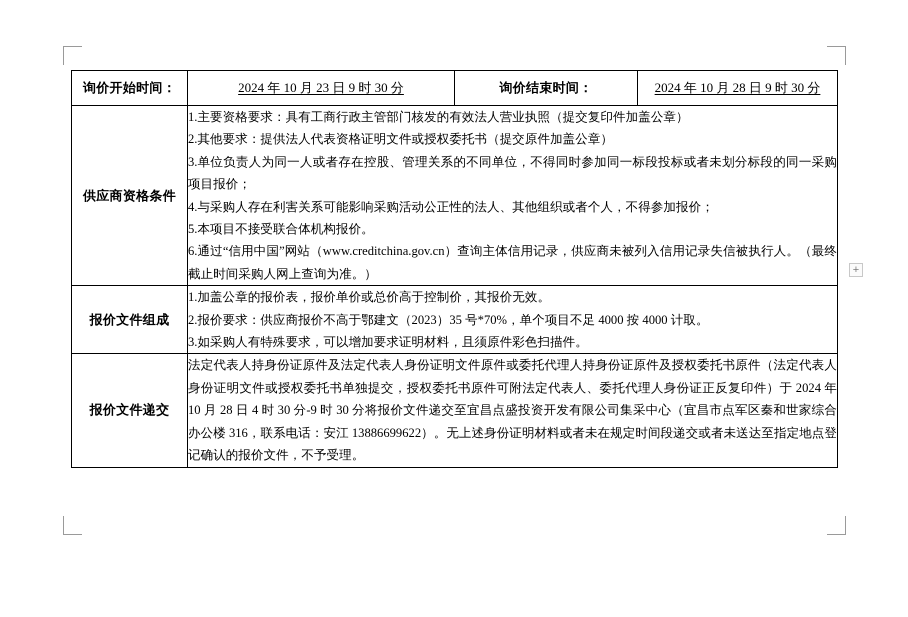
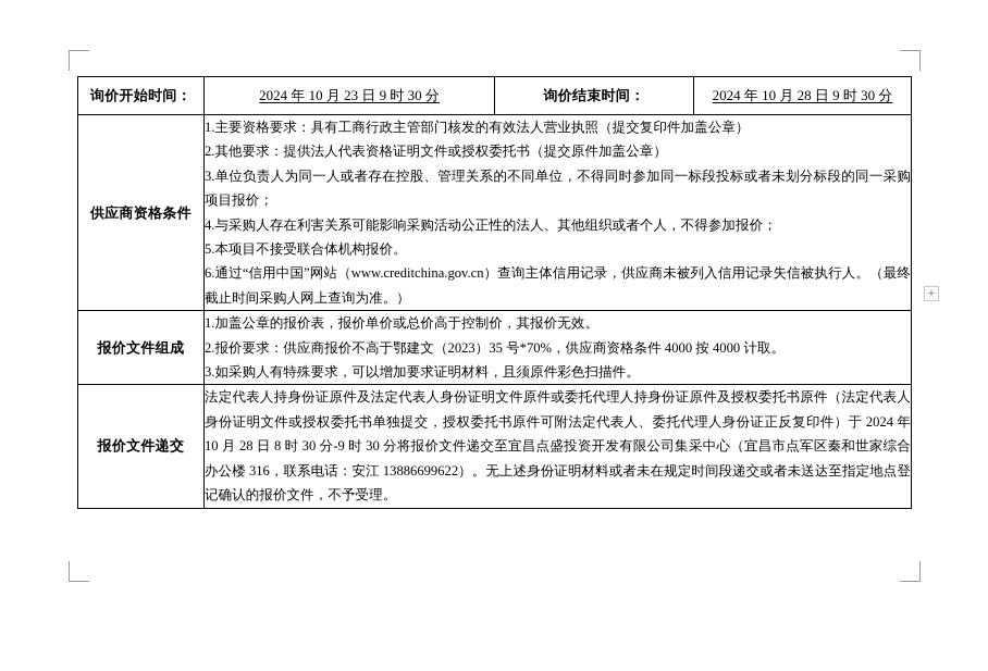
  询价开始时间：	2024 年 10 月 23 日 9 时 30 分	询价结束时间：	2024 年 10 月 28 日 9 时 30 分
  供应商资格条件	1.主要资格要求：具有工商行政主管部门核发的有效法人营业执照（提交复印件加盖公章） 2.其他要求：提供法人代表资格证明文件或授权委托书（提交原件加盖公章） 3.单位负责人为同一人或者存在控股、管理关系的不同单位，不得同时参加同一标段投标或者未划分标段的同一采购项目报价； 4.与采购人存在利害关系可能影响采购活动公正性的法人、其他组织或者个人，不得参加报价； 5.本项目不接受联合体机构报价。 6.通过“信用中国”网站（www.creditchina.gov.cn）查询主体信用记录，供应商未被列入信用记录失信被执行人。（最终截止时间采购人网上查询为准。）
- 报价文件组成	1.加盖公章的报价表，报价单价或总价高于控制价，其报价无效。 2.报价要求：供应商报价不高于鄂建文（2023）35 号*70%，单个项目不足 4000 按 4000 计取。 3.如采购人有特殊要求，可以增加要求证明材料，且须原件彩色扫描件。
+ 报价文件组成	1.加盖公章的报价表，报价单价或总价高于控制价，其报价无效。 2.报价要求：供应商报价不高于鄂建文（2023）35 号*70%，供应商资格条件 4000 按 4000 计取。 3.如采购人有特殊要求，可以增加要求证明材料，且须原件彩色扫描件。
- 报价文件递交	法定代表人持身份证原件及法定代表人身份证明文件原件或委托代理人持身份证原件及授权委托书原件（法定代表人身份证明文件或授权委托书单独提交，授权委托书原件可附法定代表人、委托代理人身份证正反复印件）于 2024 年 10 月 28 日 4 时 30 分-9 时 30 分将报价文件递交至宜昌点盛投资开发有限公司集采中心（宜昌市点军区秦和世家综合办公楼 316，联系电话：安江 13886699622）。无上述身份证明材料或者未在规定时间段递交或者未送达至指定地点登记确认的报价文件，不予受理。
+ 报价文件递交	法定代表人持身份证原件及法定代表人身份证明文件原件或委托代理人持身份证原件及授权委托书原件（法定代表人身份证明文件或授权委托书单独提交，授权委托书原件可附法定代表人、委托代理人身份证正反复印件）于 2024 年 10 月 28 日 8 时 30 分-9 时 30 分将报价文件递交至宜昌点盛投资开发有限公司集采中心（宜昌市点军区秦和世家综合办公楼 316，联系电话：安江 13886699622）。无上述身份证明材料或者未在规定时间段递交或者未送达至指定地点登记确认的报价文件，不予受理。
  +
